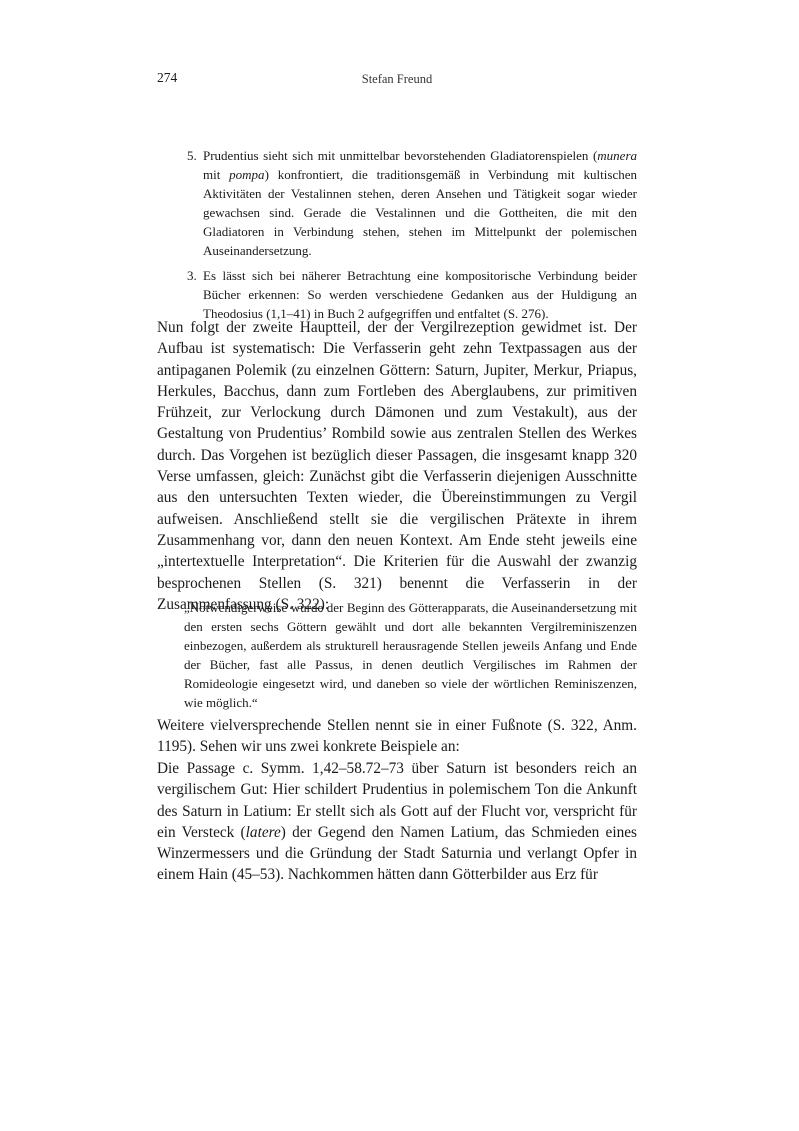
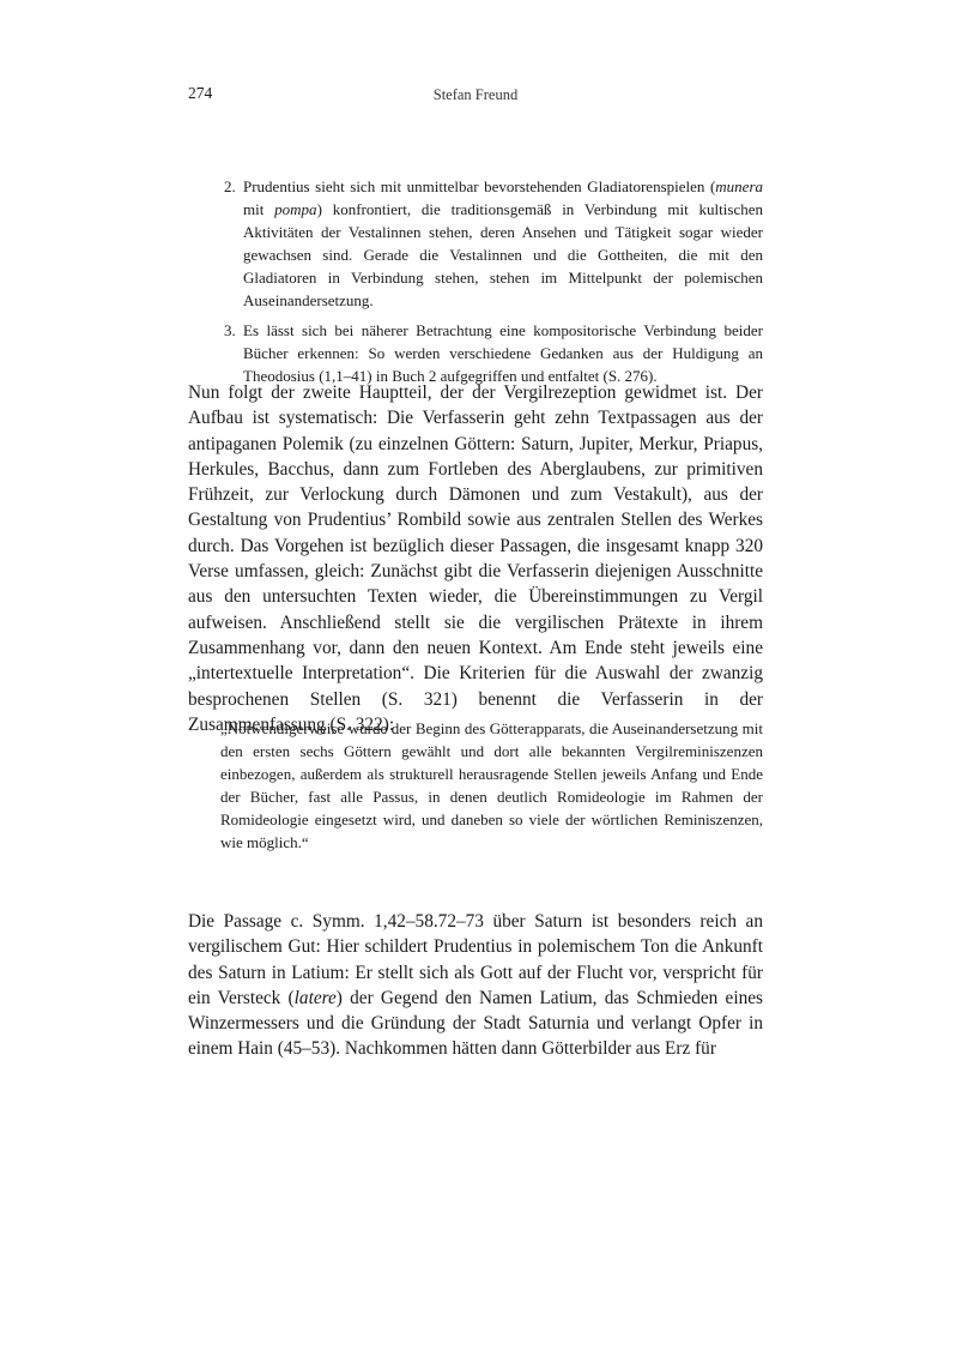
  274
  Stefan Freund
- 5.
+ 2.
  Prudentius sieht sich mit unmittelbar bevorstehenden Gladiatorenspielen (munera mit pompa) konfrontiert, die traditionsgemäß in Verbindung mit kultischen Aktivitäten der Vestalinnen stehen, deren Ansehen und Tätigkeit sogar wieder gewachsen sind. Gerade die Vestalinnen und die Gottheiten, die mit den Gladiatoren in Verbindung stehen, stehen im Mittelpunkt der polemischen Auseinandersetzung.
  3.
  Es lässt sich bei näherer Betrachtung eine kompositorische Verbindung beider Bücher erkennen: So werden verschiedene Gedanken aus der Huldigung an Theodosius (1,1–41) in Buch 2 aufgegriffen und entfaltet (S. 276).
  Nun folgt der zweite Hauptteil, der der Vergilrezeption gewidmet ist. Der Aufbau ist systematisch: Die Verfasserin geht zehn Textpassagen aus der antipaganen Polemik (zu einzelnen Göttern: Saturn, Jupiter, Merkur, Priapus, Herkules, Bacchus, dann zum Fortleben des Aberglaubens, zur primitiven Frühzeit, zur Verlockung durch Dämonen und zum Vestakult), aus der Gestaltung von Prudentius’ Rombild sowie aus zentralen Stellen des Werkes durch. Das Vorgehen ist bezüglich dieser Passagen, die insgesamt knapp 320 Verse umfassen, gleich: Zunächst gibt die Verfasserin diejenigen Ausschnitte aus den untersuchten Texten wieder, die Übereinstimmungen zu Vergil aufweisen. Anschließend stellt sie die vergilischen Prätexte in ihrem Zusammenhang vor, dann den neuen Kontext. Am Ende steht jeweils eine „intertextuelle Interpretation“. Die Kriterien für die Auswahl der zwanzig besprochenen Stellen (S. 321) benennt die Verfasserin in der Zusammenfassung (S. 322):
- „Notwendigerweise wurde der Beginn des Götterapparats, die Auseinandersetzung mit den ersten sechs Göttern gewählt und dort alle bekannten Vergilreminiszenzen einbezogen, außerdem als strukturell herausragende Stellen jeweils Anfang und Ende der Bücher, fast alle Passus, in denen deutlich Vergilisches im Rahmen der Romideologie eingesetzt wird, und daneben so viele der wörtlichen Reminiszenzen, wie möglich.“
+ „Notwendigerweise wurde der Beginn des Götterapparats, die Auseinandersetzung mit den ersten sechs Göttern gewählt und dort alle bekannten Vergilreminiszenzen einbezogen, außerdem als strukturell herausragende Stellen jeweils Anfang und Ende der Bücher, fast alle Passus, in denen deutlich Romideologie im Rahmen der Romideologie eingesetzt wird, und daneben so viele der wörtlichen Reminiszenzen, wie möglich.“
- Weitere vielversprechende Stellen nennt sie in einer Fußnote (S. 322, Anm. 1195). Sehen wir uns zwei konkrete Beispiele an:
  Die Passage c. Symm. 1,42–58.72–73 über Saturn ist besonders reich an vergilischem Gut: Hier schildert Prudentius in polemischem Ton die Ankunft des Saturn in Latium: Er stellt sich als Gott auf der Flucht vor, verspricht für ein Versteck (latere) der Gegend den Namen Latium, das Schmieden eines Winzermessers und die Gründung der Stadt Saturnia und verlangt Opfer in einem Hain (45–53). Nachkommen hätten dann Götterbilder aus Erz für
